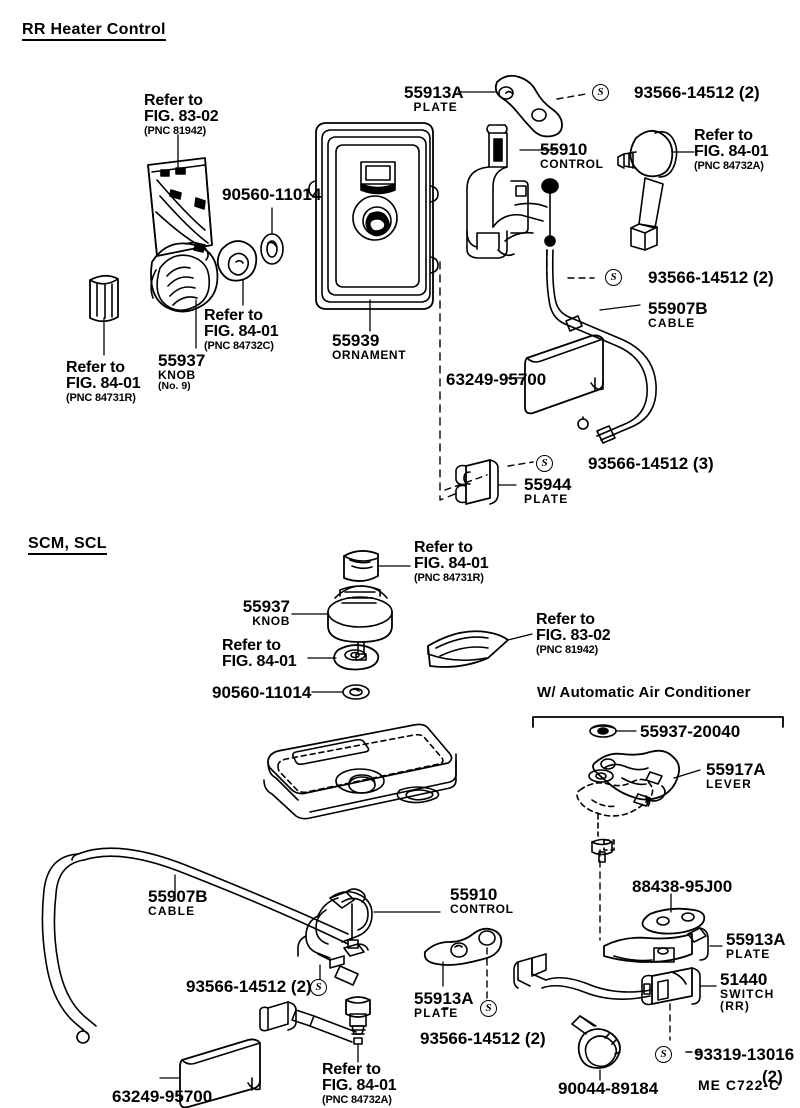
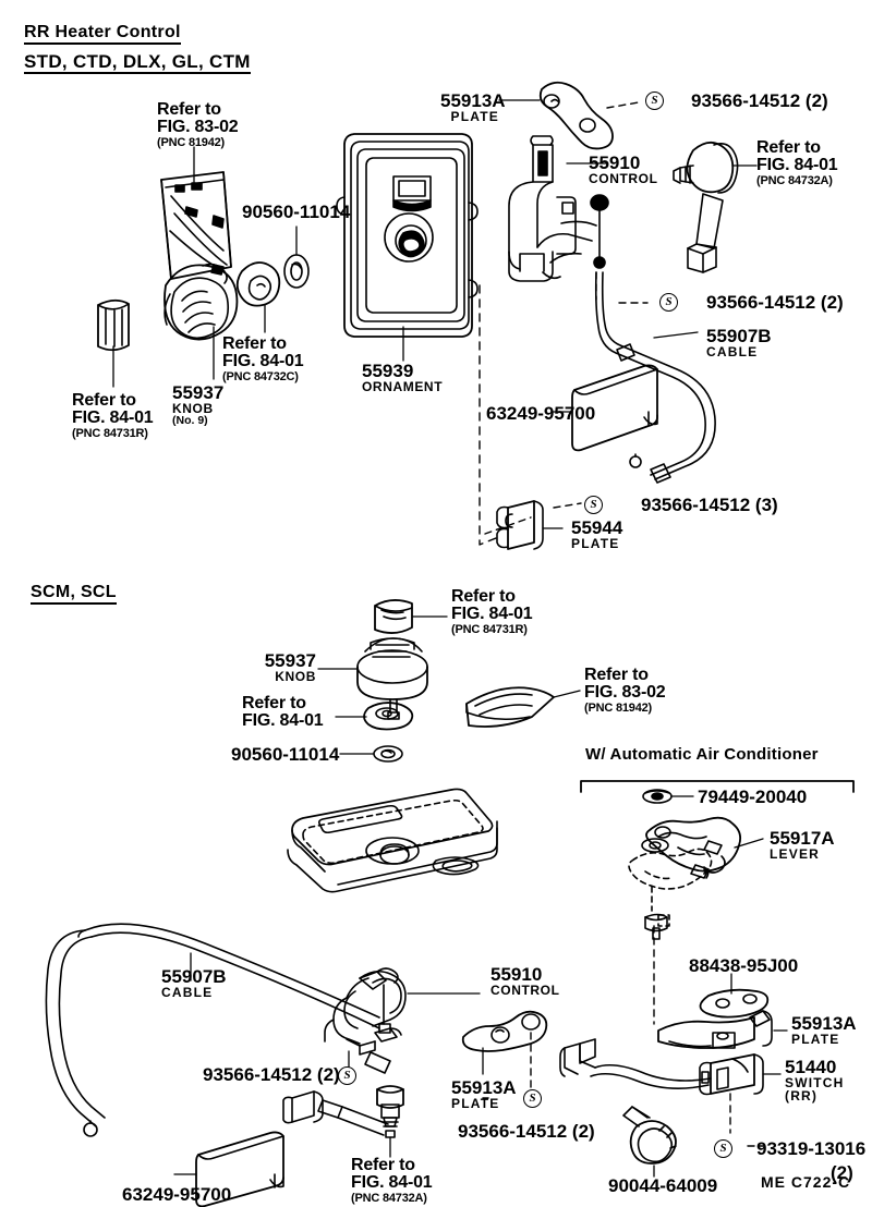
  RR Heater Control
+ STD, CTD, DLX, GL, CTM
  Refer to
  FIG. 83-02
  (PNC 81942)
  90560-11014
  Refer to
  FIG. 84-01
  (PNC 84731R)
  55937
  KNOB
  (No. 9)
  Refer to
  FIG. 84-01
  (PNC 84732C)
  55939
  ORNAMENT
  55913A
  PLATE
  S
  93566-14512 (2)
  55910
  CONTROL
  Refer to
  FIG. 84-01
  (PNC 84732A)
  S
  93566-14512 (2)
  55907B
  CABLE
  63249-95700
  S
  93566-14512 (3)
  55944
  PLATE
  SCM, SCL
  Refer to
  FIG. 84-01
  (PNC 84731R)
  55937
  KNOB
  Refer to
  FIG. 84-01
  90560-11014
  Refer to
  FIG. 83-02
  (PNC 81942)
  55907B
  CABLE
  93566-14512 (2)
  S
  55910
  CONTROL
  55913A
  PLATE
  S
  93566-14512 (2)
  63249-95700
  Refer to
  FIG. 84-01
  (PNC 84732A)
  W/ Automatic Air Conditioner
- 55937-20040
+ 79449-20040
  55917A
  LEVER
  88438-95J00
  55913A
  PLATE
  51440
  SWITCH
  (RR)
  S
  93319-13016
  (2)
- 90044-89184
+ 90044-64009
  ME C722-C
